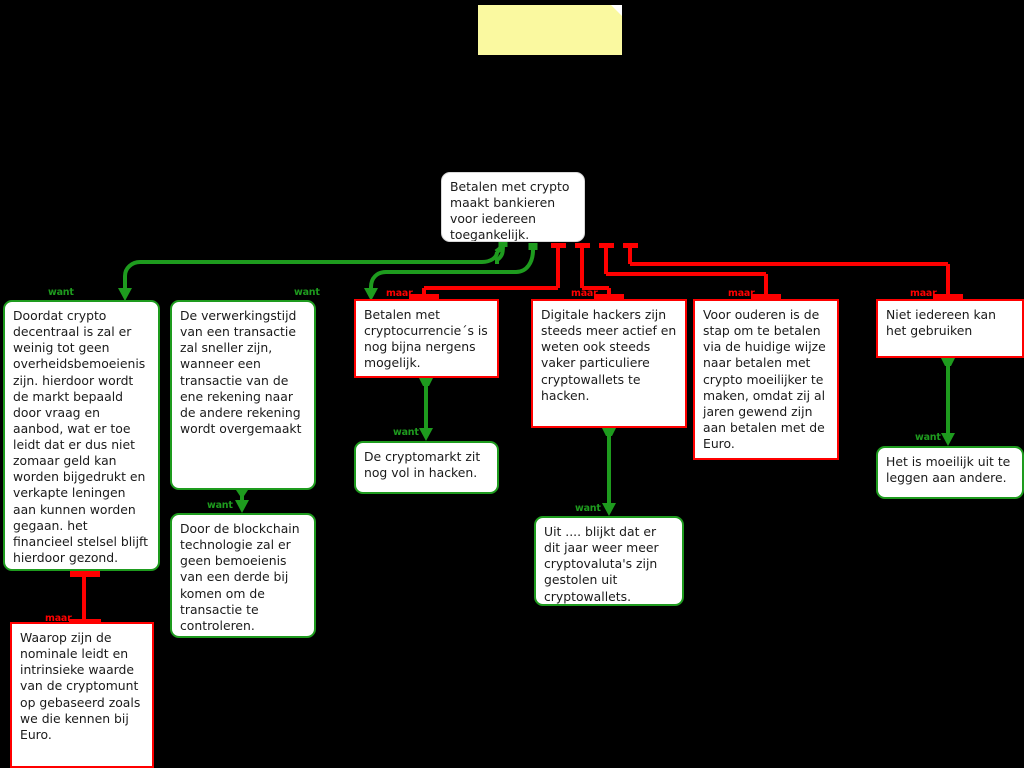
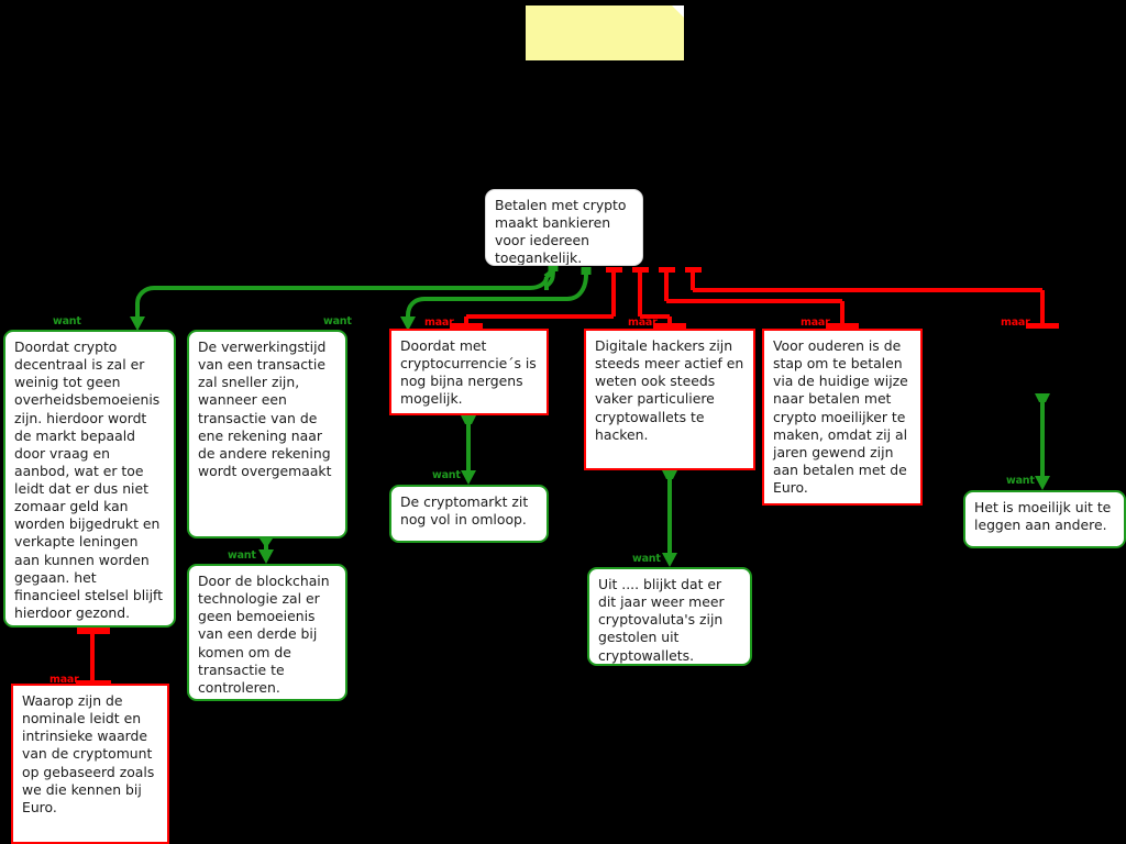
  Betalen met crypto maakt bankieren voor iedereen toegankelijk.
  Doordat crypto decentraal is zal er weinig tot geen overheidsbemoeienis zijn. hierdoor wordt de markt bepaald door vraag en aanbod, wat er toe leidt dat er dus niet zomaar geld kan worden bijgedrukt en verkapte leningen aan kunnen worden gegaan. het financieel stelsel blijft hierdoor gezond.
  Waarop zijn de nominale leidt en intrinsieke waarde van de cryptomunt op gebaseerd zoals we die kennen bij Euro.
  De verwerkingstijd van een transactie zal sneller zijn, wanneer een transactie van de ene rekening naar de andere rekening wordt overgemaakt
  Door de blockchain technologie zal er geen bemoeienis van een derde bij komen om de transactie te controleren.
- Betalen met cryptocurrencie´s is nog bijna nergens mogelijk.
+ Doordat met cryptocurrencie´s is nog bijna nergens mogelijk.
- De cryptomarkt zit nog vol in hacken.
+ De cryptomarkt zit nog vol in omloop.
  Digitale hackers zijn steeds meer actief en weten ook steeds vaker particuliere cryptowallets te hacken.
  Uit .... blijkt dat er dit jaar weer meer cryptovaluta's zijn gestolen uit cryptowallets.
  Voor ouderen is de stap om te betalen via de huidige wijze naar betalen met crypto moeilijker te maken, omdat zij al jaren gewend zijn aan betalen met de Euro.
- Niet iedereen kan het gebruiken
  Het is moeilijk uit te leggen aan andere.
  want
  want
  maar
  maar
  maar
  maar
  maar
  want
  want
  want
  want
